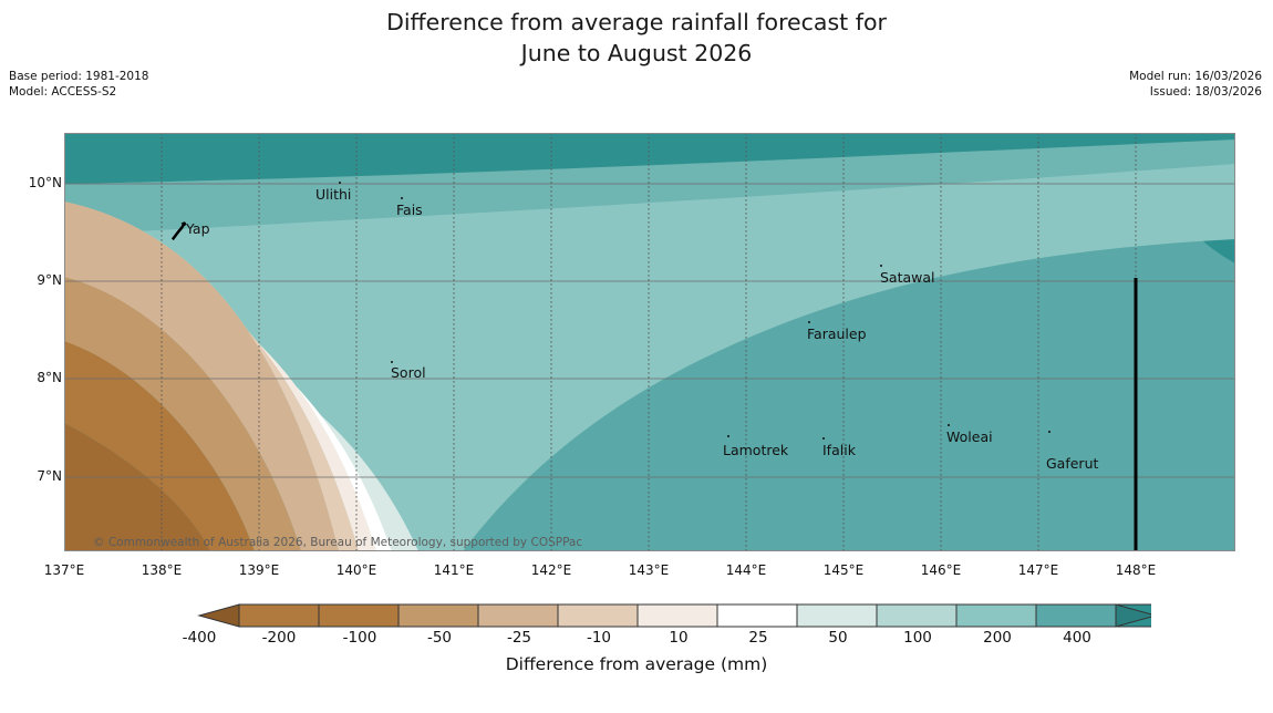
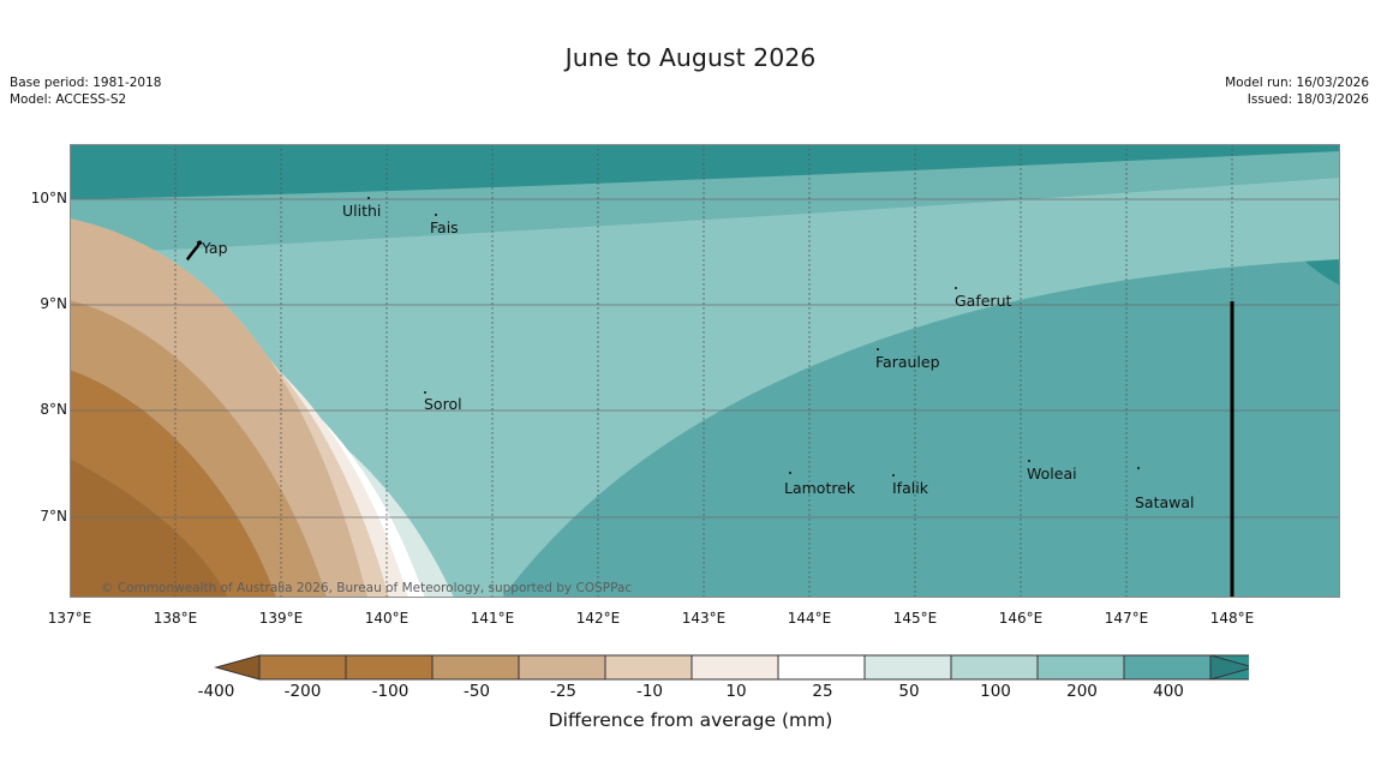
- Difference from average rainfall forecast for
  June to August 2026
  Base period: 1981-2018
  Model: ACCESS-S2
  Model run: 16/03/2026
  Issued: 18/03/2026
  Yap
  Ulithi
  Fais
- Satawal
+ Gaferut
  Faraulep
  Sorol
  Lamotrek
  Ifalik
  Woleai
- Gaferut
+ Satawal
  © Commonwealth of Australia 2026, Bureau of Meteorology, supported by COSPPac
  10°N
  9°N
  8°N
  7°N
  137°E
  138°E
  139°E
  140°E
  141°E
  142°E
  143°E
  144°E
  145°E
  146°E
  147°E
  148°E
  -400
  -200
  -100
  -50
  -25
  -10
  10
  25
  50
  100
  200
  400
  Difference from average (mm)
